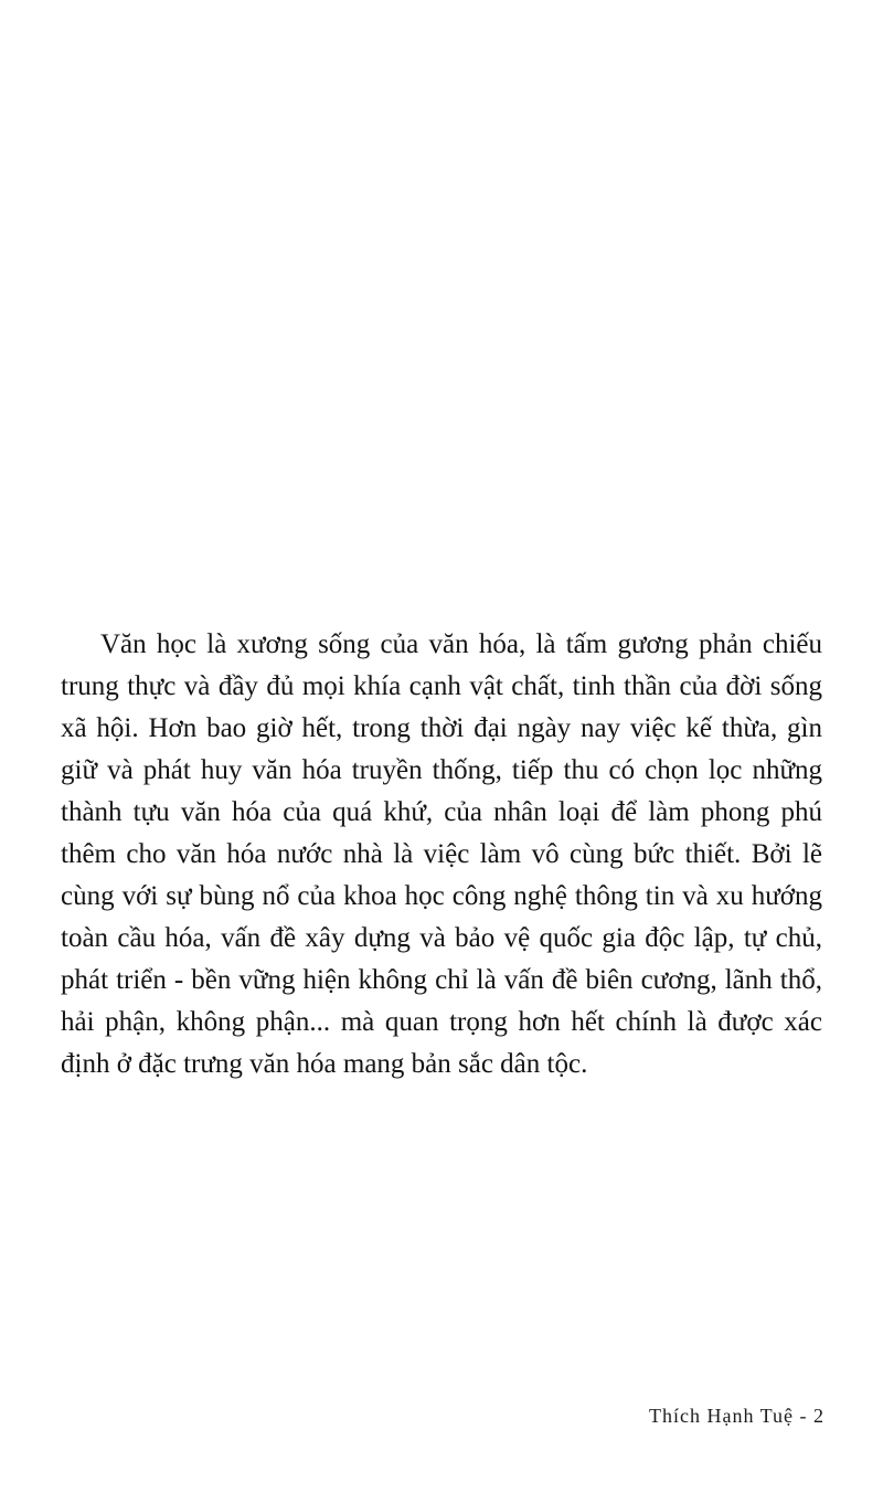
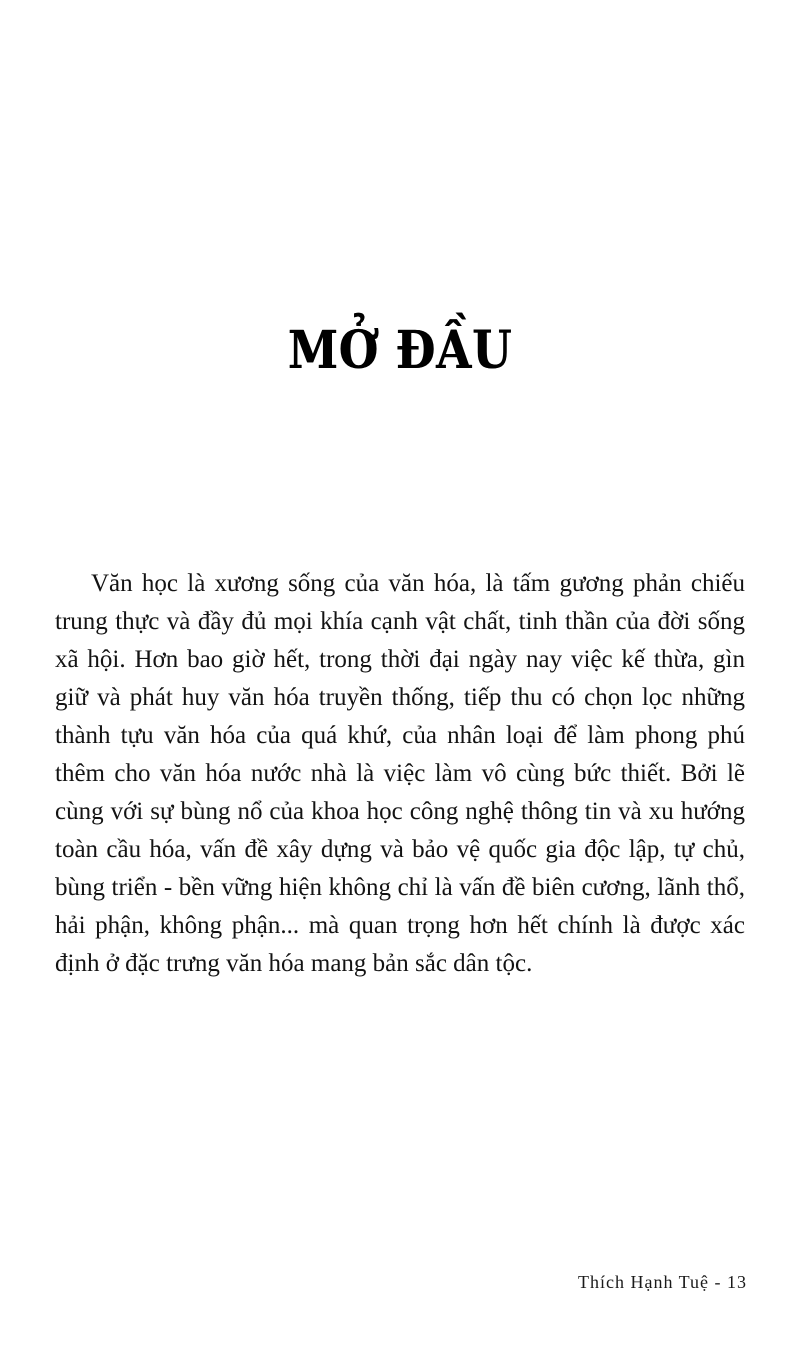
+ MỞ ĐẦU
- Văn học là xương sống của văn hóa, là tấm gương phản chiếu trung thực và đầy đủ mọi khía cạnh vật chất, tinh thần của đời sống xã hội. Hơn bao giờ hết, trong thời đại ngày nay việc kế thừa, gìn giữ và phát huy văn hóa truyền thống, tiếp thu có chọn lọc những thành tựu văn hóa của quá khứ, của nhân loại để làm phong phú thêm cho văn hóa nước nhà là việc làm vô cùng bức thiết. Bởi lẽ cùng với sự bùng nổ của khoa học công nghệ thông tin và xu hướng toàn cầu hóa, vấn đề xây dựng và bảo vệ quốc gia độc lập, tự chủ, phát triển - bền vững hiện không chỉ là vấn đề biên cương, lãnh thổ, hải phận, không phận... mà quan trọng hơn hết chính là được xác định ở đặc trưng văn hóa mang bản sắc dân tộc.
+ Văn học là xương sống của văn hóa, là tấm gương phản chiếu trung thực và đầy đủ mọi khía cạnh vật chất, tinh thần của đời sống xã hội. Hơn bao giờ hết, trong thời đại ngày nay việc kế thừa, gìn giữ và phát huy văn hóa truyền thống, tiếp thu có chọn lọc những thành tựu văn hóa của quá khứ, của nhân loại để làm phong phú thêm cho văn hóa nước nhà là việc làm vô cùng bức thiết. Bởi lẽ cùng với sự bùng nổ của khoa học công nghệ thông tin và xu hướng toàn cầu hóa, vấn đề xây dựng và bảo vệ quốc gia độc lập, tự chủ, bùng triển - bền vững hiện không chỉ là vấn đề biên cương, lãnh thổ, hải phận, không phận... mà quan trọng hơn hết chính là được xác định ở đặc trưng văn hóa mang bản sắc dân tộc.
- Thích Hạnh Tuệ - 2
+ Thích Hạnh Tuệ - 13
